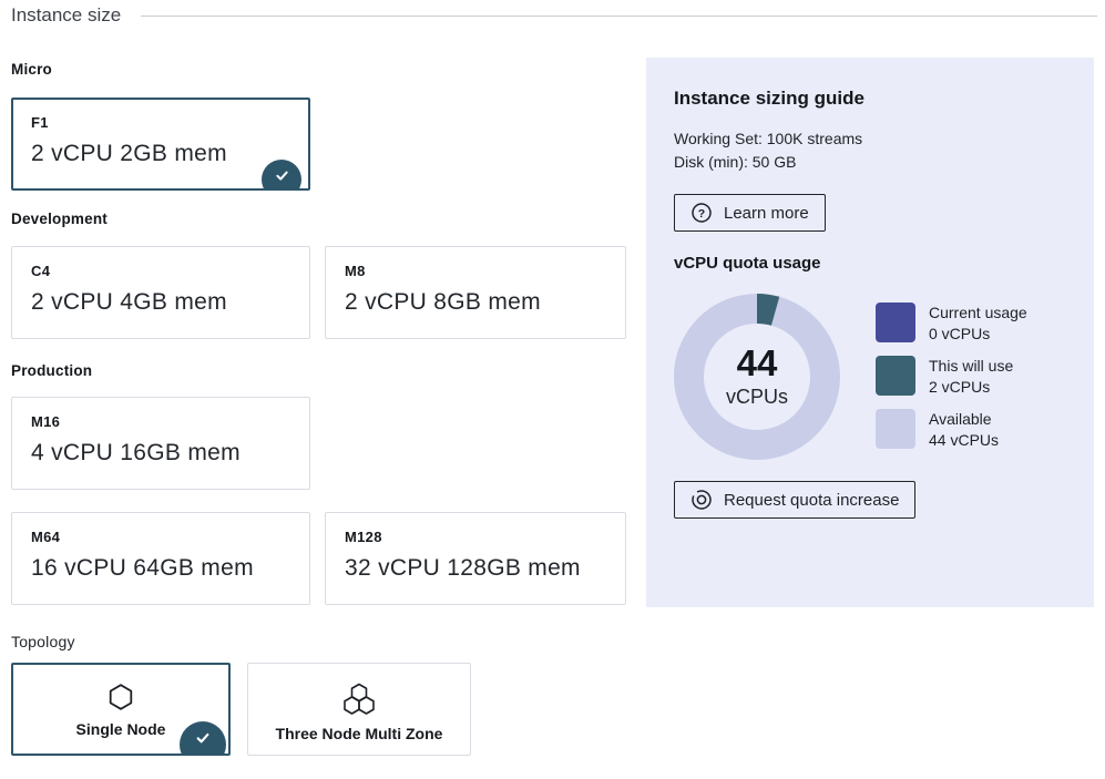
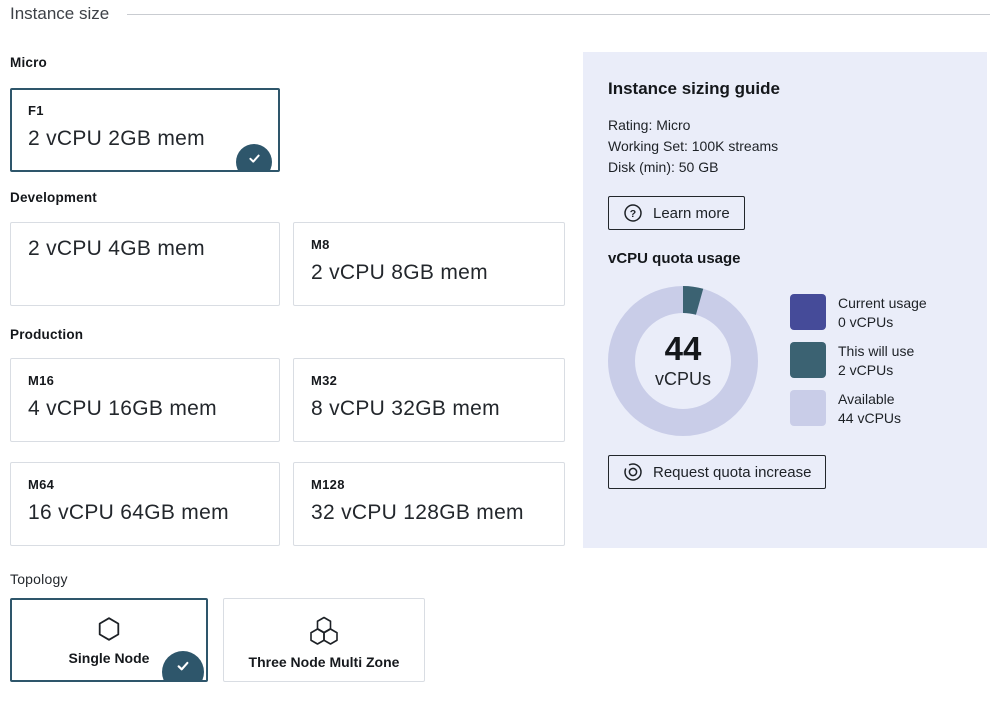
  Instance size
  Micro
  F1
  2 vCPU 2GB mem
  Development
- C4
  2 vCPU 4GB mem
  M8
  2 vCPU 8GB mem
  Production
  M16
  4 vCPU 16GB mem
+ M32
+ 8 vCPU 32GB mem
  M64
  16 vCPU 64GB mem
  M128
  32 vCPU 128GB mem
  Topology
  Single Node
  Three Node Multi Zone
  Instance sizing guide
+ Rating: Micro
  Working Set: 100K streams
  Disk (min): 50 GB
  ?
  Learn more
  vCPU quota usage
  44
  vCPUs
  Current usage
  0 vCPUs
  This will use
  2 vCPUs
  Available
  44 vCPUs
  Request quota increase
